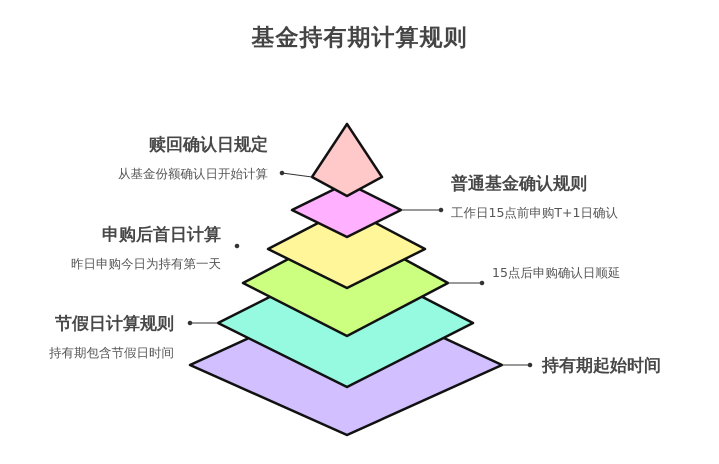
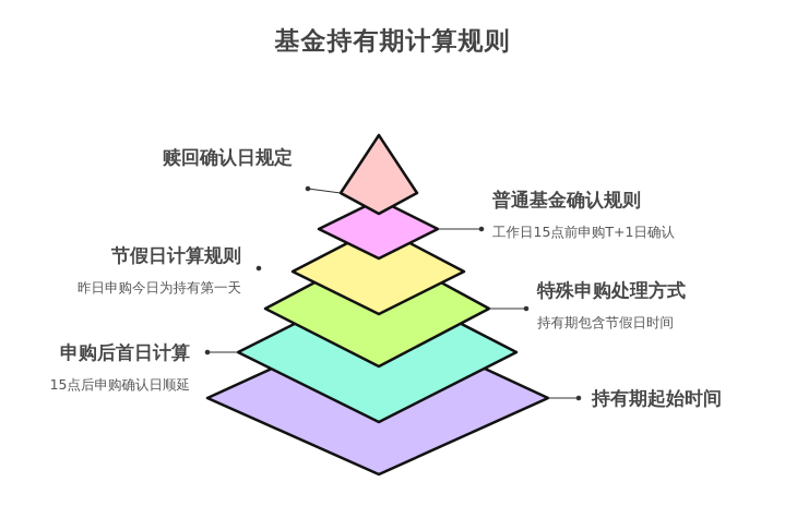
  基金持有期计算规则
  赎回确认日规定
- 从基金份额确认日开始计算
  普通基金确认规则
  工作日15点前申购T+1日确认
- 申购后首日计算
+ 节假日计算规则
  昨日申购今日为持有第一天
+ 特殊申购处理方式
- 15点后申购确认日顺延
+ 持有期包含节假日时间
- 节假日计算规则
+ 申购后首日计算
- 持有期包含节假日时间
+ 15点后申购确认日顺延
  持有期起始时间
